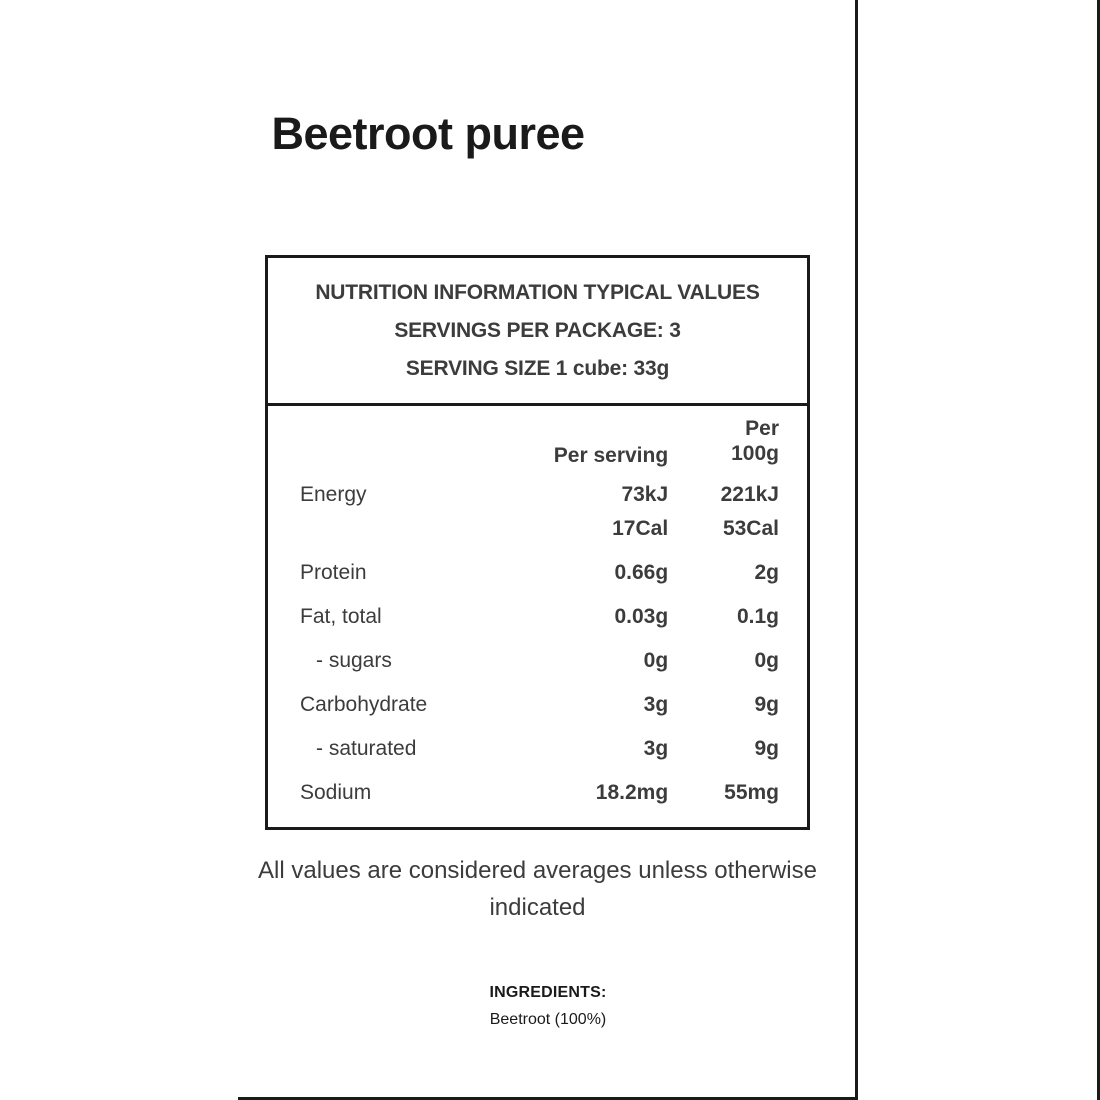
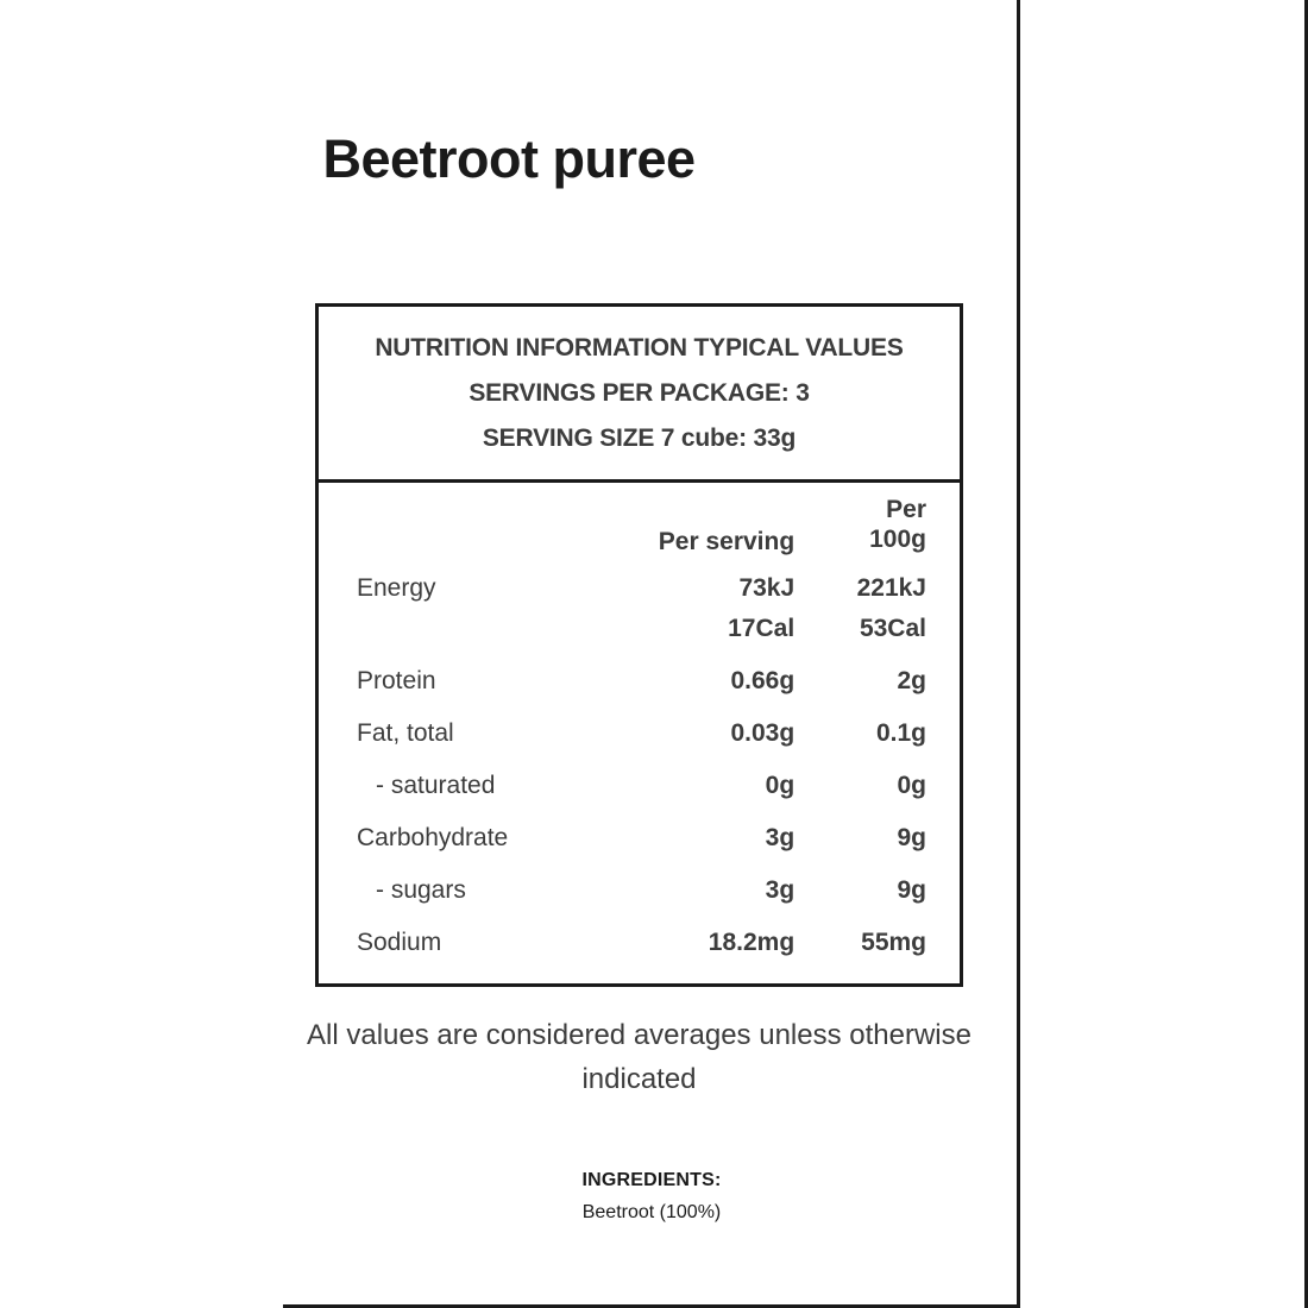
  Beetroot puree
  NUTRITION INFORMATION TYPICAL VALUES
  SERVINGS PER PACKAGE: 3
- SERVING SIZE 1 cube: 33g
+ SERVING SIZE 7 cube: 33g
  	Per serving	Per 100g
  Energy	73kJ	221kJ
  	17Cal	53Cal
  Protein	0.66g	2g
  Fat, total	0.03g	0.1g
- - sugars	0g	0g
+ - saturated	0g	0g
  Carbohydrate	3g	9g
- - saturated	3g	9g
+ - sugars	3g	9g
  Sodium	18.2mg	55mg
  All values are considered averages unless otherwise indicated
  INGREDIENTS:
  Beetroot (100%)
